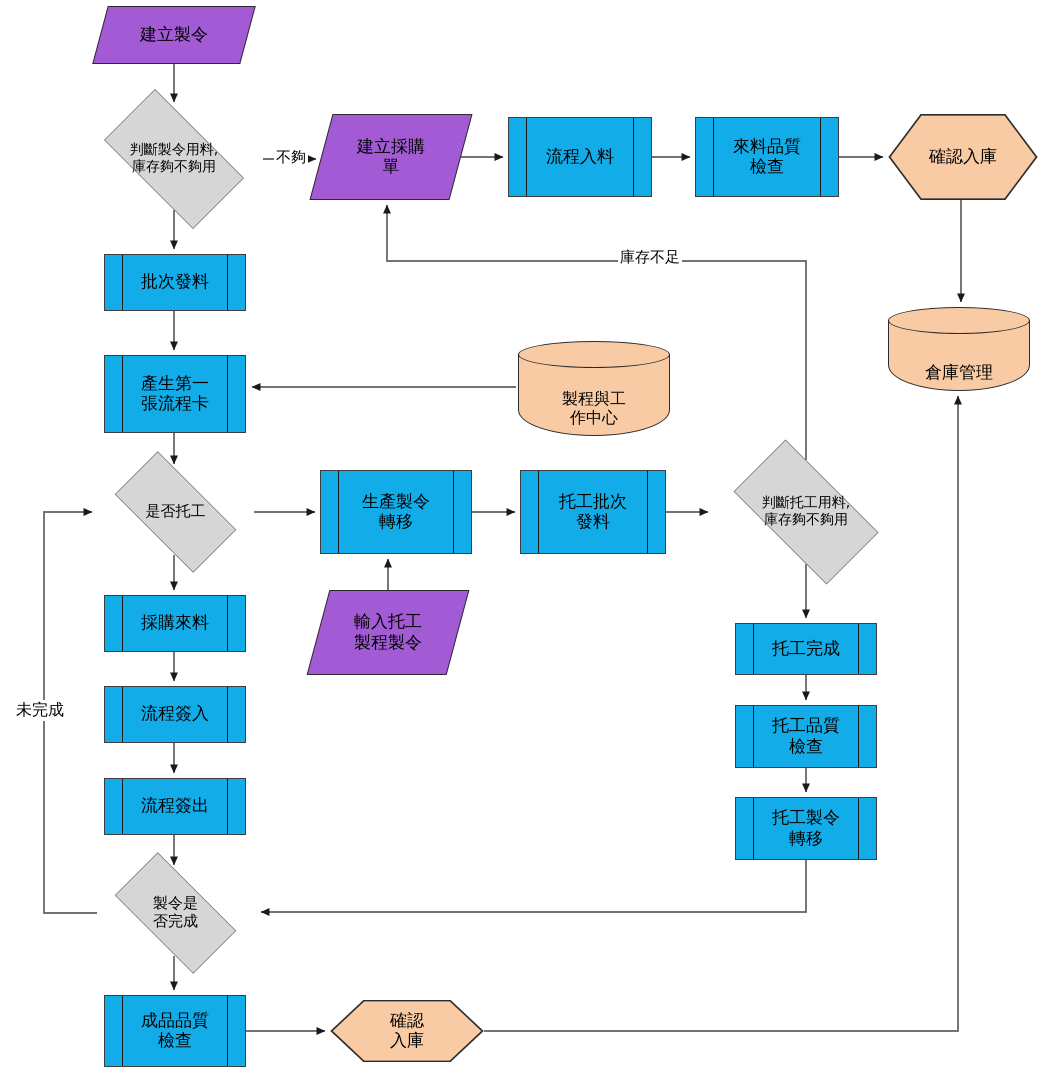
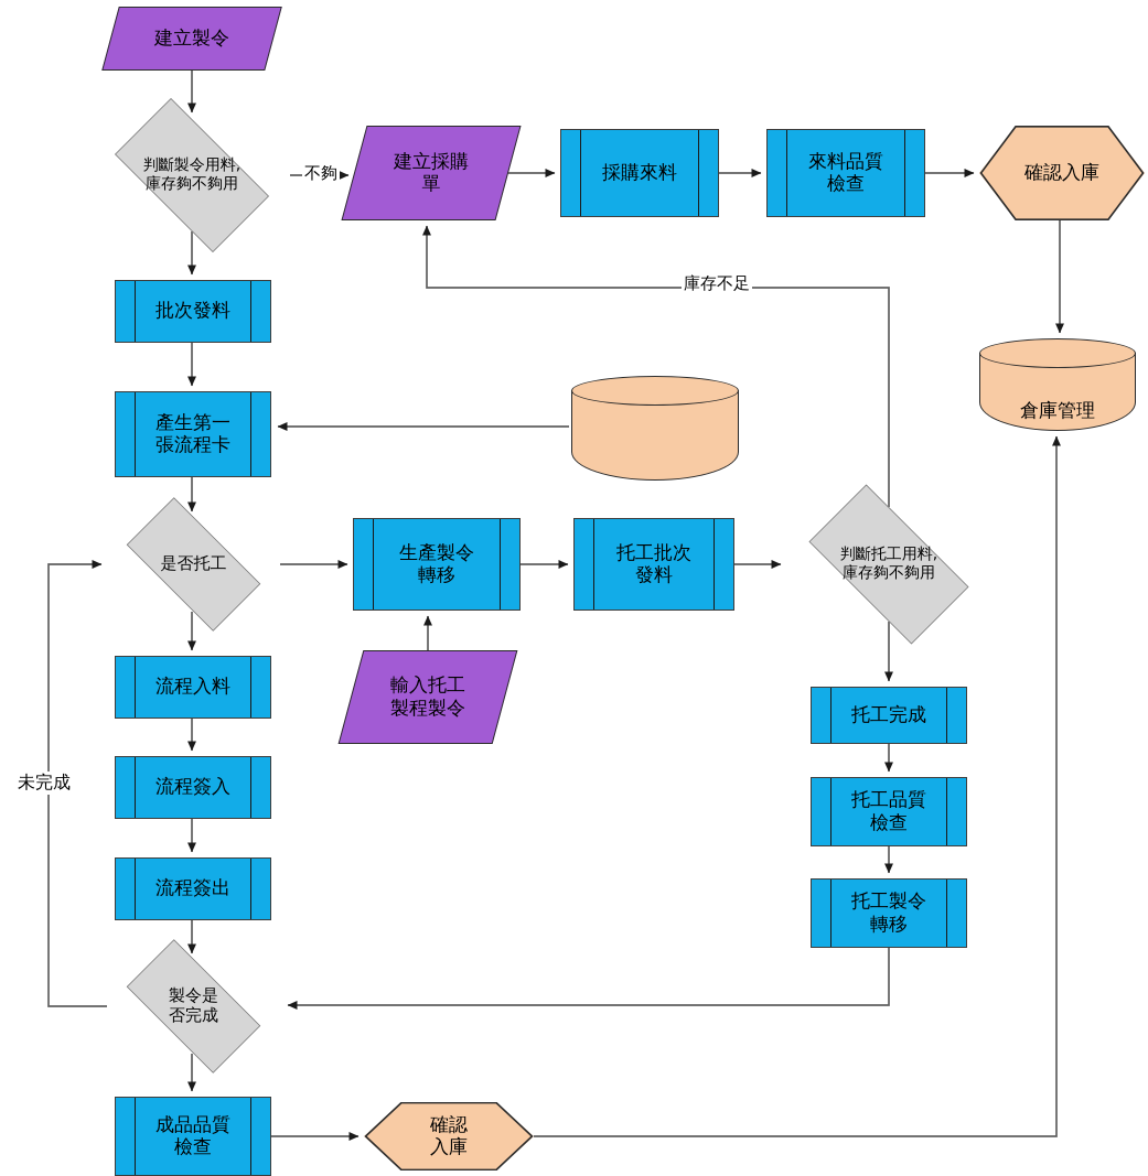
  建立製令
  判斷製令用料,
  庫存夠不夠用
  建立採購
  單
- 流程入料
+ 採購來料
  來料品質
  檢查
  確認入庫
  批次發料
  產生第一
  張流程卡
- 製程與工
- 作中心
  倉庫管理
  是否托工
  生產製令
  轉移
  托工批次
  發料
  判斷托工用料,
  庫存夠不夠用
  輸入托工
  製程製令
- 採購來料
+ 流程入料
  托工完成
  流程簽入
  托工品質
  檢查
  流程簽出
  托工製令
  轉移
  製令是
  否完成
  成品品質
  檢查
  確認
  入庫
  不夠
  庫存不足
  未完成
